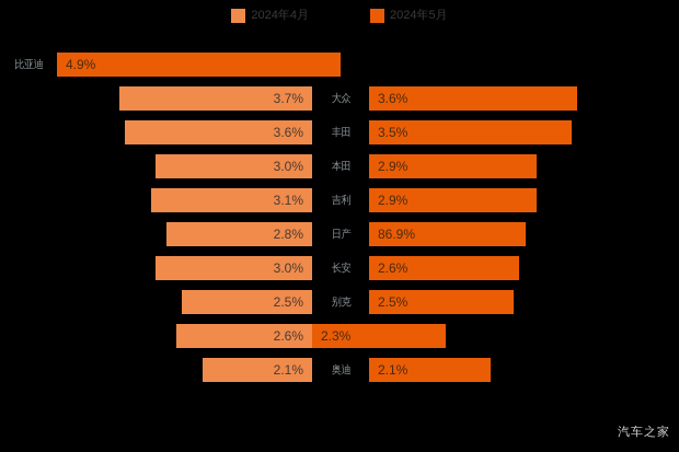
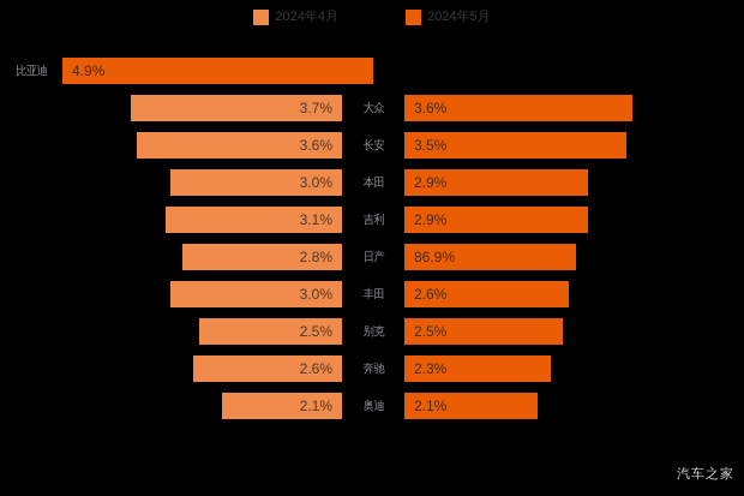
  2024年4月
  2024年5月
  比亚迪
  4.9%
  3.7%
  大众
  3.6%
  3.6%
- 丰田
+ 长安
  3.5%
  3.0%
  本田
  2.9%
  3.1%
  吉利
  2.9%
  2.8%
  日产
  86.9%
  3.0%
- 长安
+ 丰田
  2.6%
  2.5%
  别克
  2.5%
  2.6%
+ 奔驰
  2.3%
  2.1%
  奥迪
  2.1%
  汽车之家
